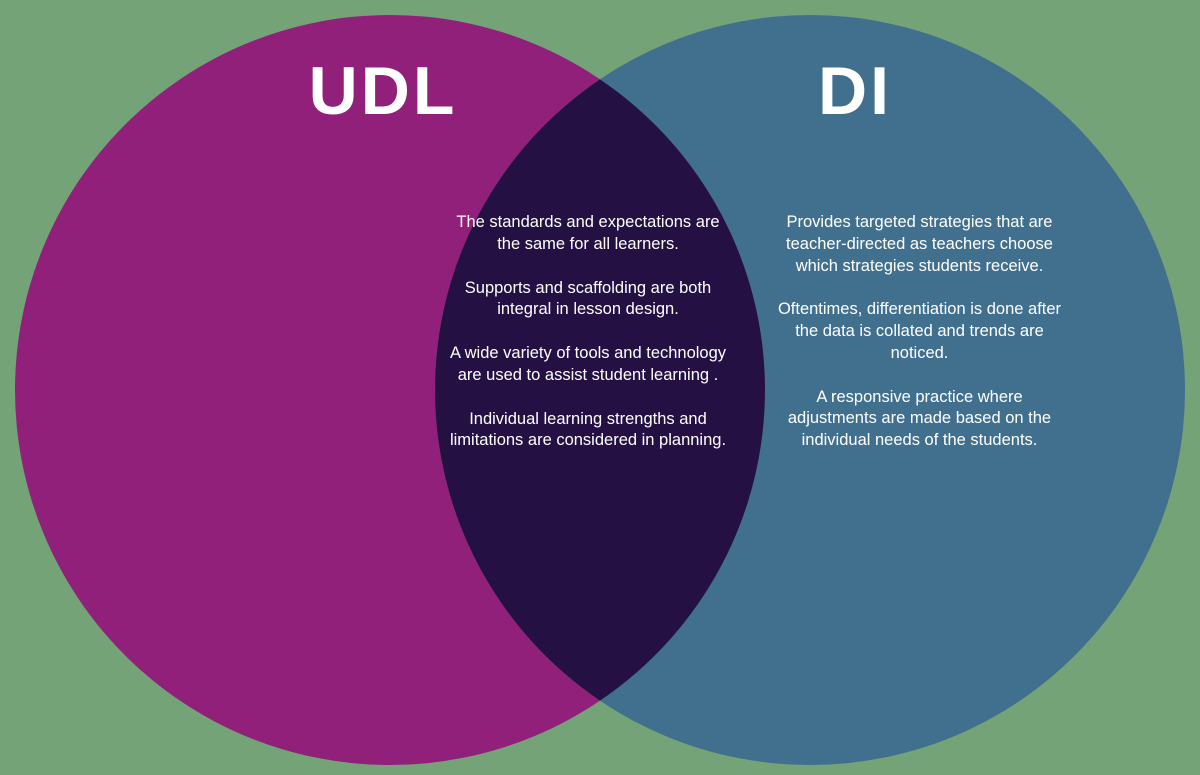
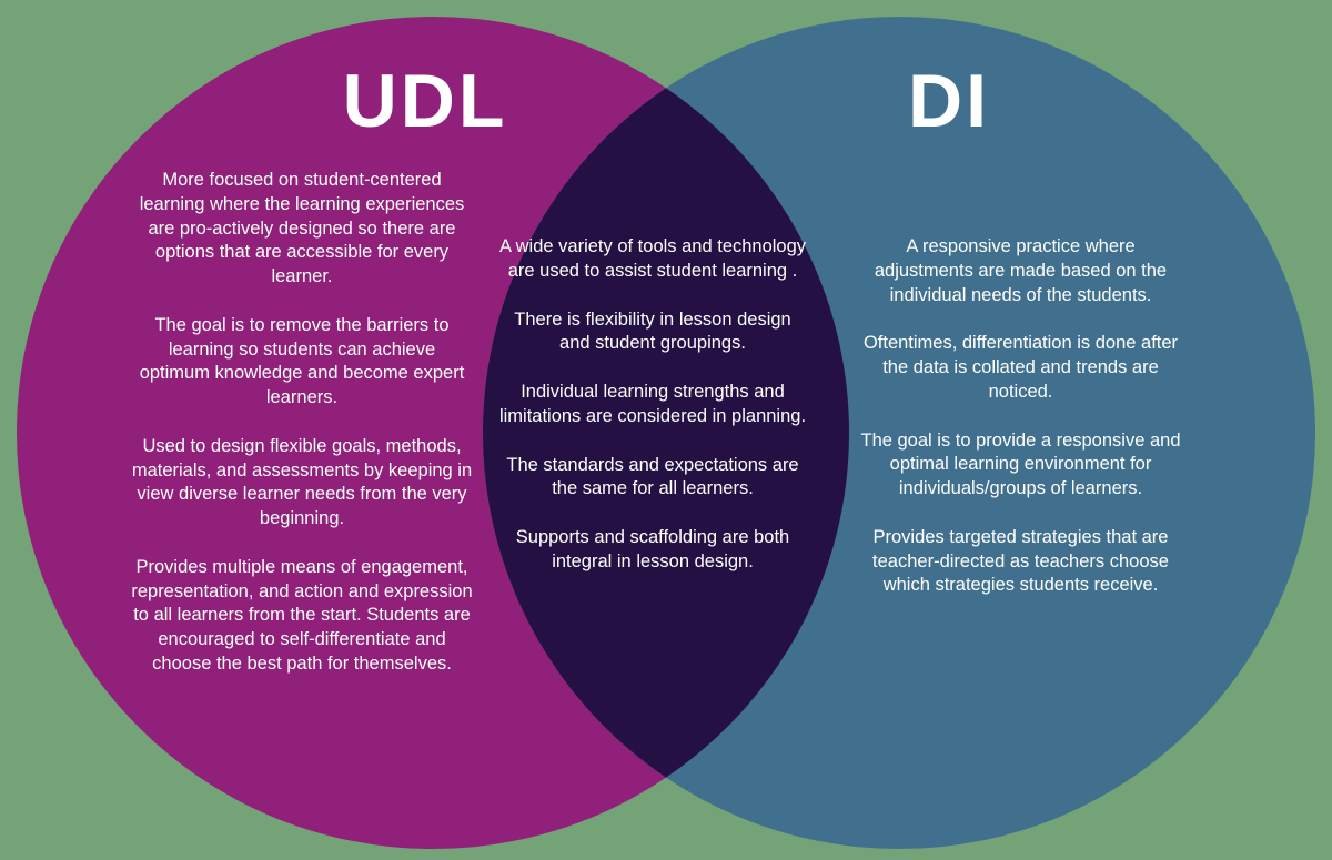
  UDL
  DI
+ More focused on student-centered learning where the learning experiences are pro-actively designed so there are options that are accessible for every learner.
+ The goal is to remove the barriers to learning so students can achieve optimum knowledge and become expert learners.
+ Used to design flexible goals, methods, materials, and assessments by keeping in view diverse learner needs from the very beginning.
+ Provides multiple means of engagement, representation, and action and expression to all learners from the start. Students are encouraged to self-differentiate and choose the best path for themselves.
- The standards and expectations are the same for all learners.
+ A wide variety of tools and technology are used to assist student learning .
+ There is flexibility in lesson design and student groupings.
- Supports and scaffolding are both integral in lesson design.
+ Individual learning strengths and limitations are considered in planning.
- A wide variety of tools and technology are used to assist student learning .
+ The standards and expectations are the same for all learners.
- Individual learning strengths and limitations are considered in planning.
+ Supports and scaffolding are both integral in lesson design.
- Provides targeted strategies that are teacher-directed as teachers choose which strategies students receive.
+ A responsive practice where adjustments are made based on the individual needs of the students.
  Oftentimes, differentiation is done after the data is collated and trends are noticed.
+ The goal is to provide a responsive and optimal learning environment for individuals/groups of learners.
- A responsive practice where adjustments are made based on the individual needs of the students.
+ Provides targeted strategies that are teacher-directed as teachers choose which strategies students receive.
